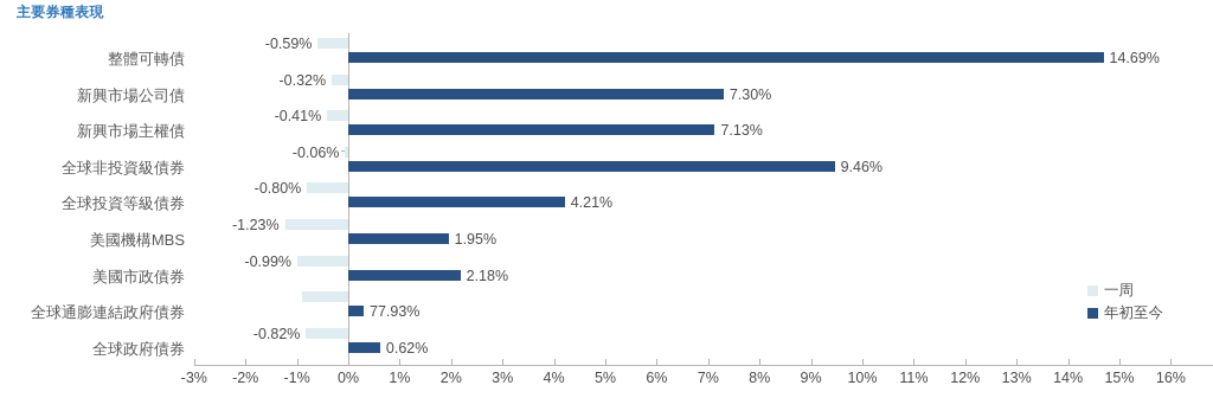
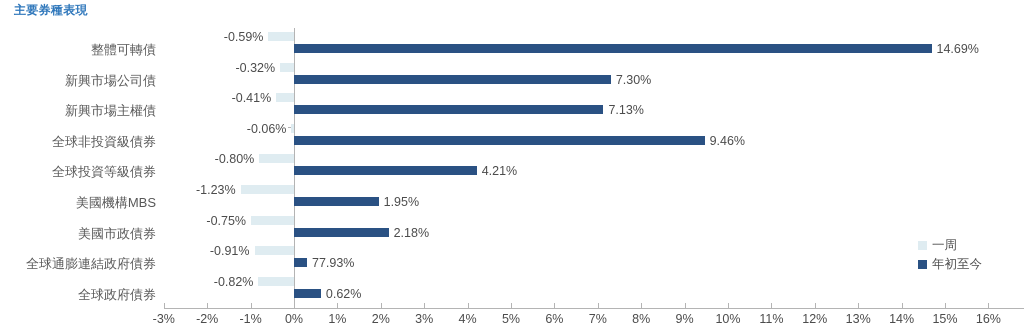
  主要券種表現
  -3%
  -2%
  -1%
  0%
  1%
  2%
  3%
  4%
  5%
  6%
  7%
  8%
  9%
  10%
  11%
  12%
  13%
  14%
  15%
  16%
  整體可轉債
  -0.59%
  14.69%
  新興市場公司債
  -0.32%
  7.30%
  新興市場主權債
  -0.41%
  7.13%
  全球非投資級債券
  -0.06%
  9.46%
  全球投資等級債券
  -0.80%
  4.21%
  美國機構MBS
  -1.23%
  1.95%
  美國市政債券
- -0.99%
+ -0.75%
  2.18%
  全球通膨連結政府債券
+ -0.91%
  77.93%
  全球政府債券
  -0.82%
  0.62%
  一周
  年初至今
